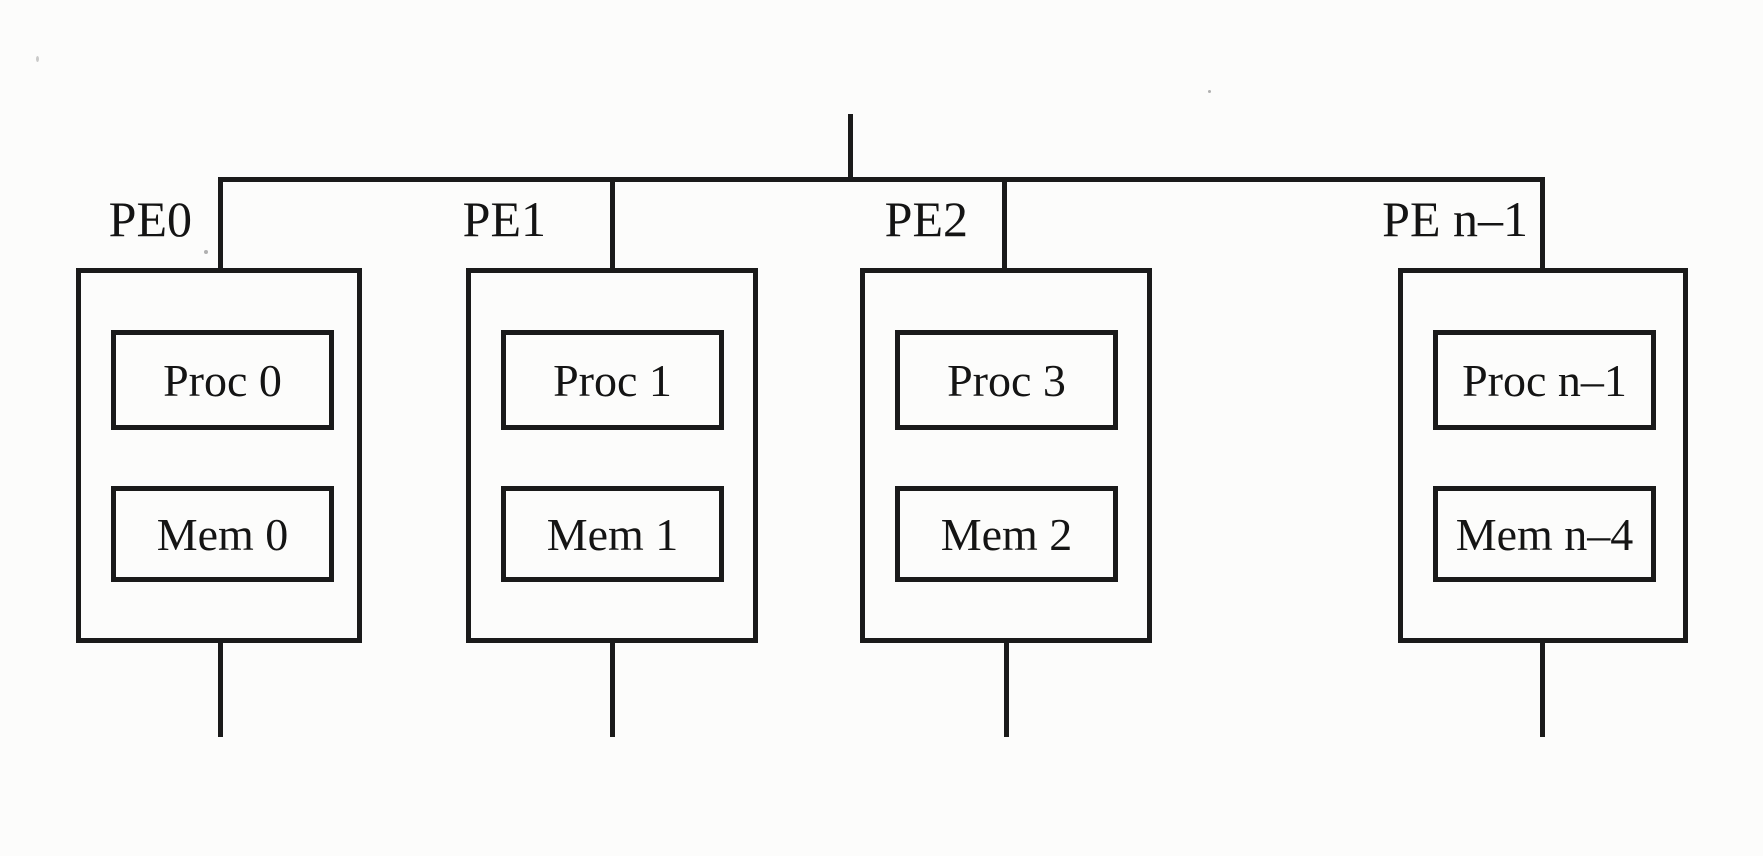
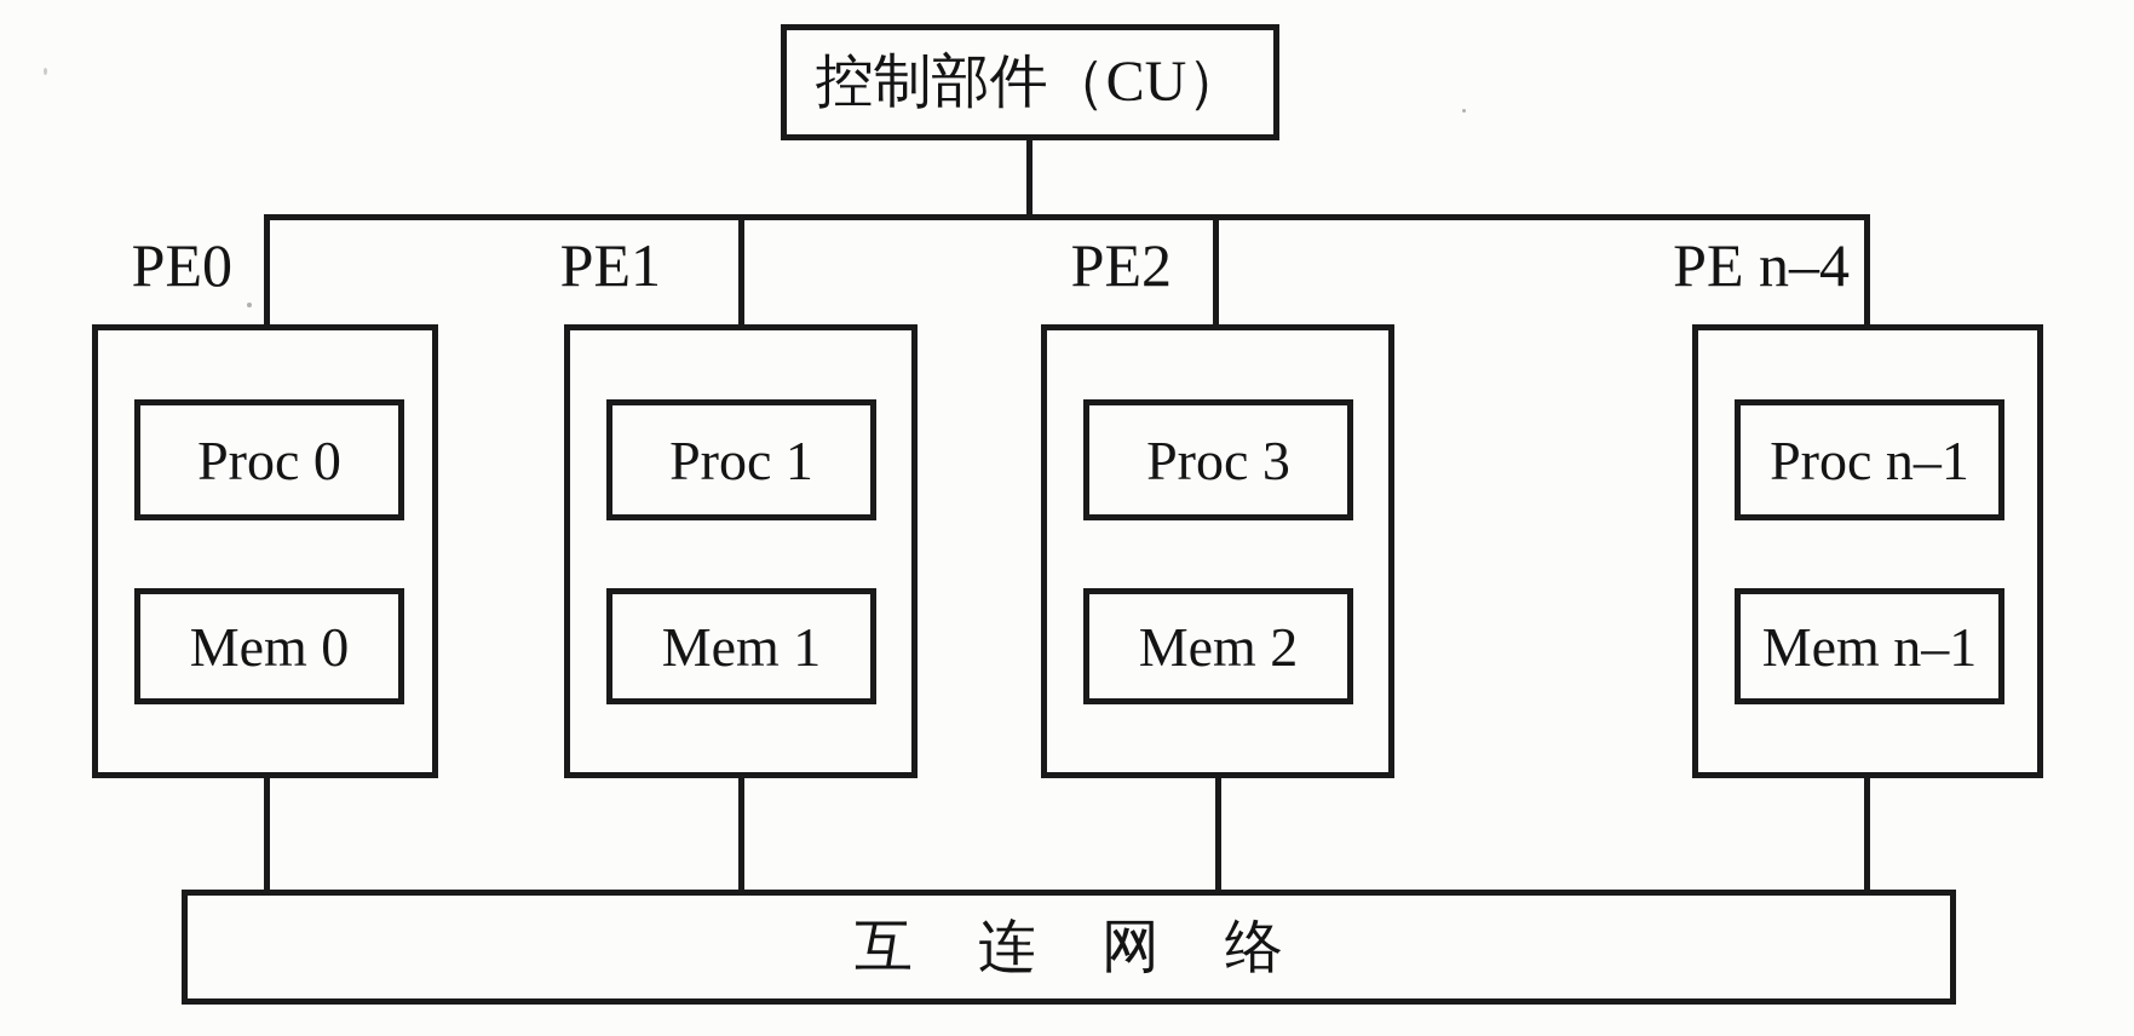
+ 控制部件（CU）
  PE0
  Proc 0
  Mem 0
  PE1
  Proc 1
  Mem 1
  PE2
  Proc 3
  Mem 2
- PE n–1
+ PE n–4
  Proc n–1
- Mem n–4
+ Mem n–1
+ 互连网络
